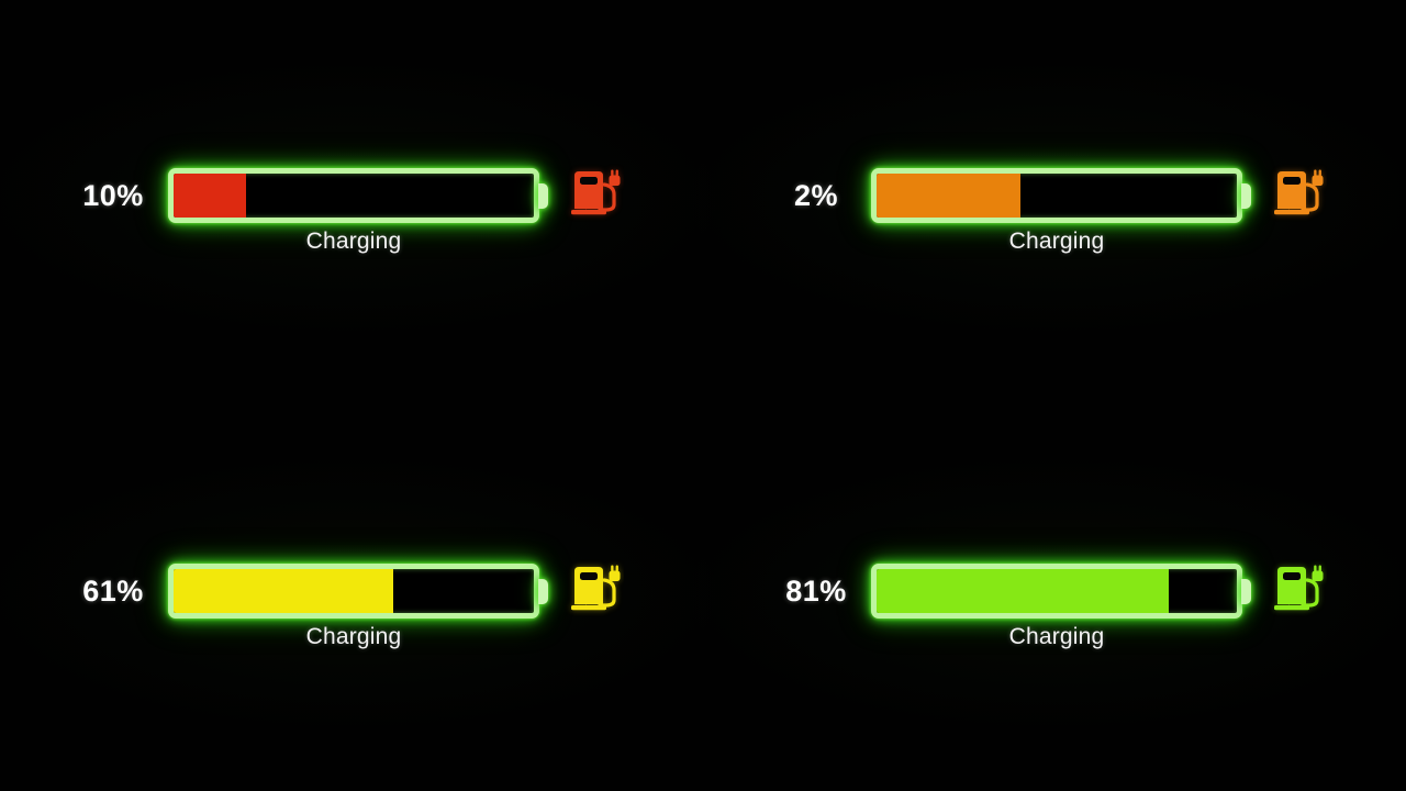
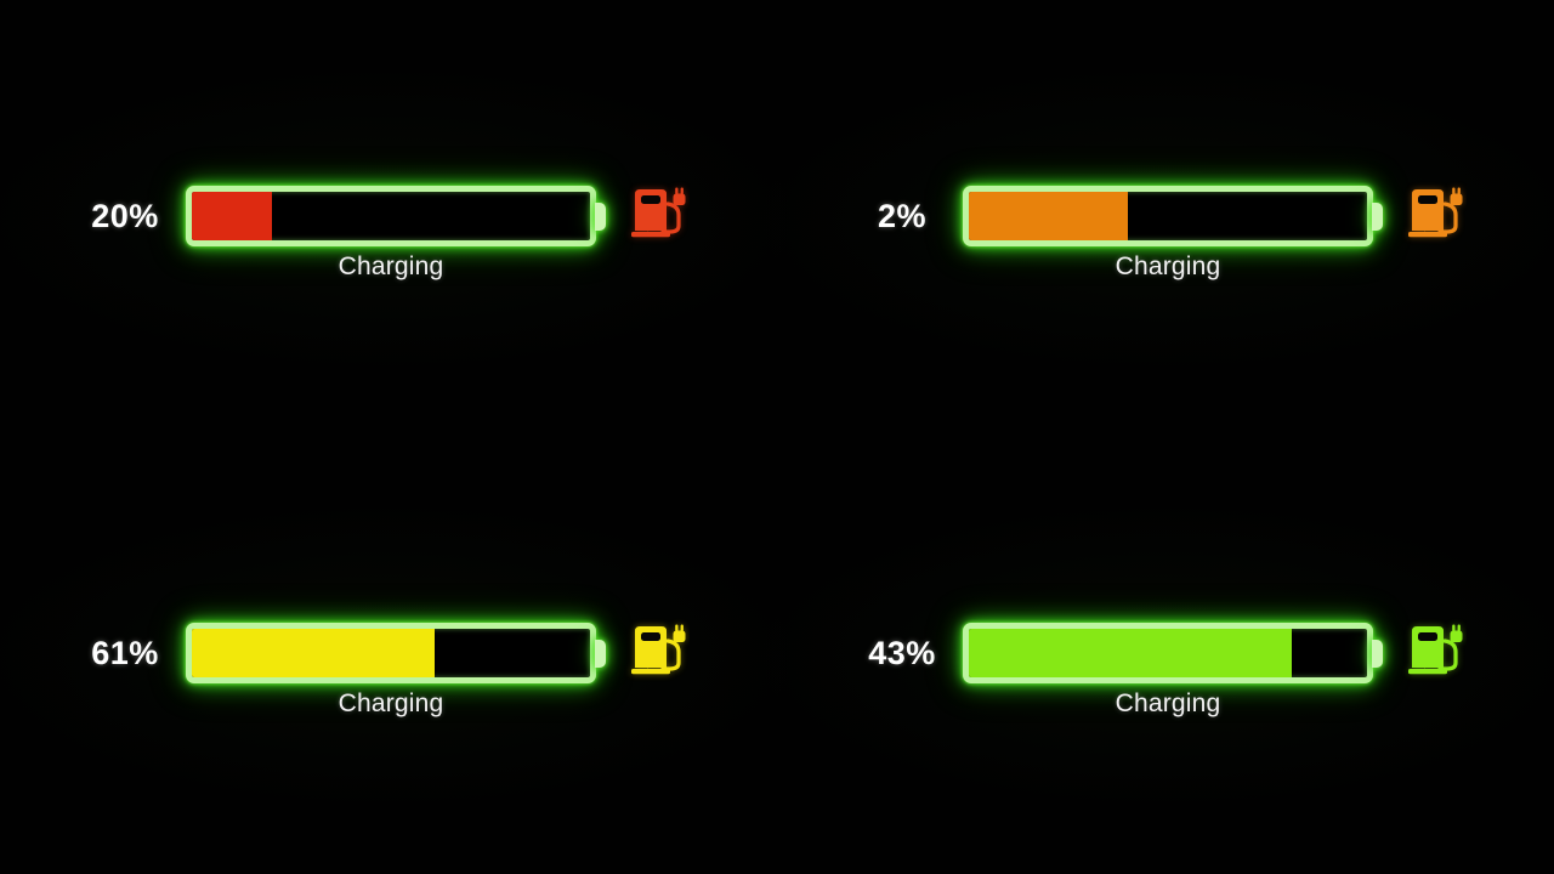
- 10%
+ 20%
  Charging
  2%
  Charging
  61%
  Charging
- 81%
+ 43%
  Charging
